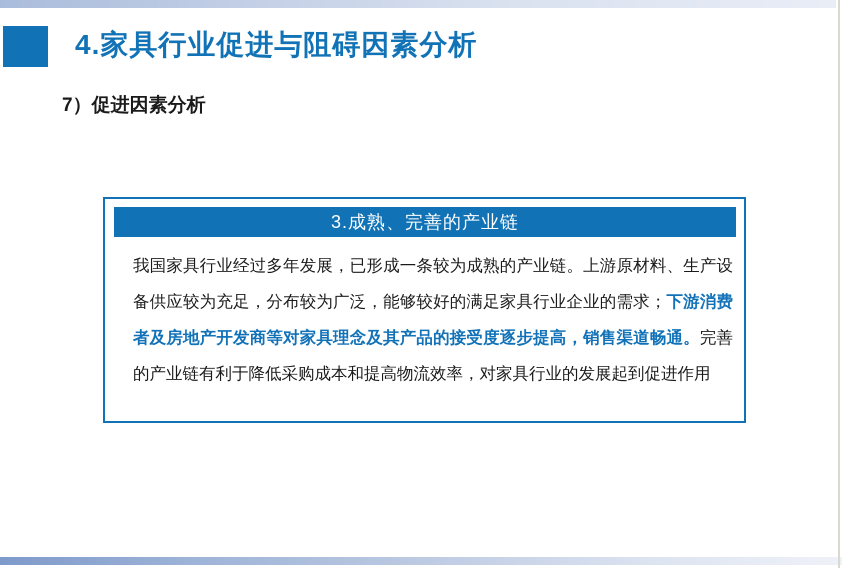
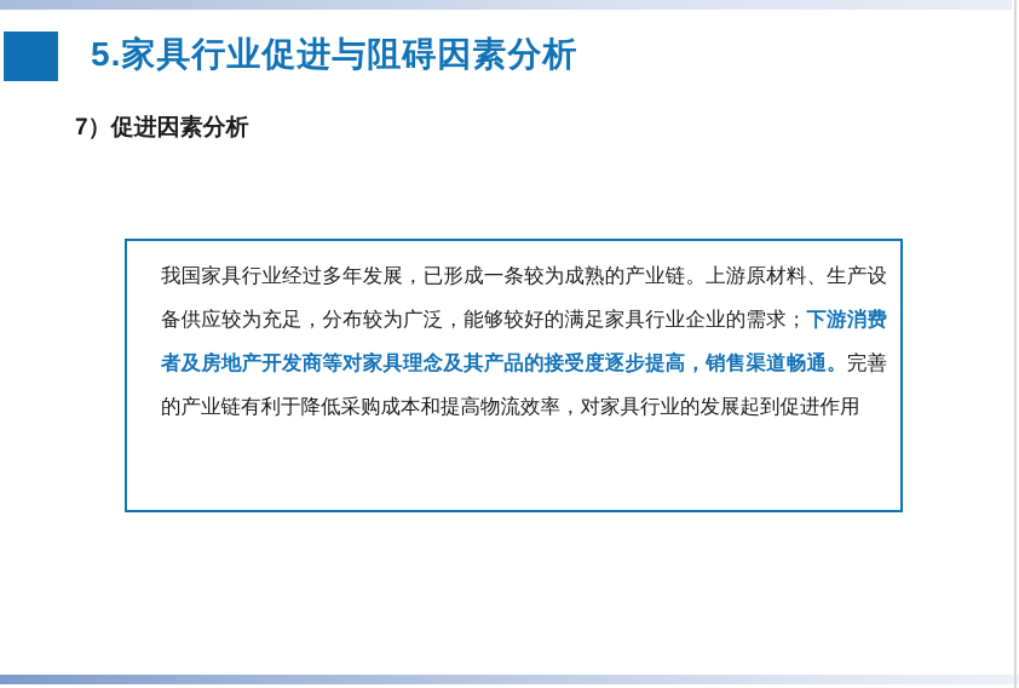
- 4.家具行业促进与阻碍因素分析
+ 5.家具行业促进与阻碍因素分析
  7）促进因素分析
- 3.成熟、完善的产业链
  我国家具行业经过多年发展，已形成一条较为成熟的产业链。上游原材料、生产设备供应较为充足，分布较为广泛，能够较好的满足家具行业企业的需求；下游消费者及房地产开发商等对家具理念及其产品的接受度逐步提高，销售渠道畅通。完善的产业链有利于降低采购成本和提高物流效率，对家具行业的发展起到促进作用
